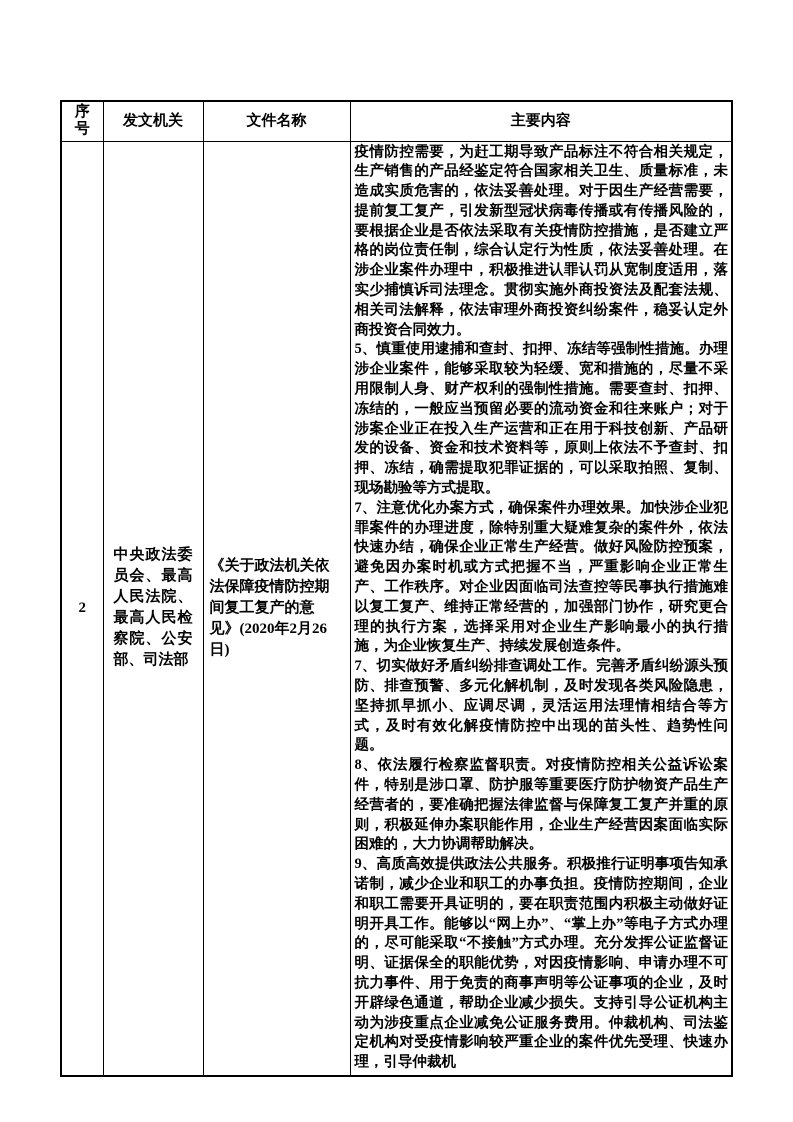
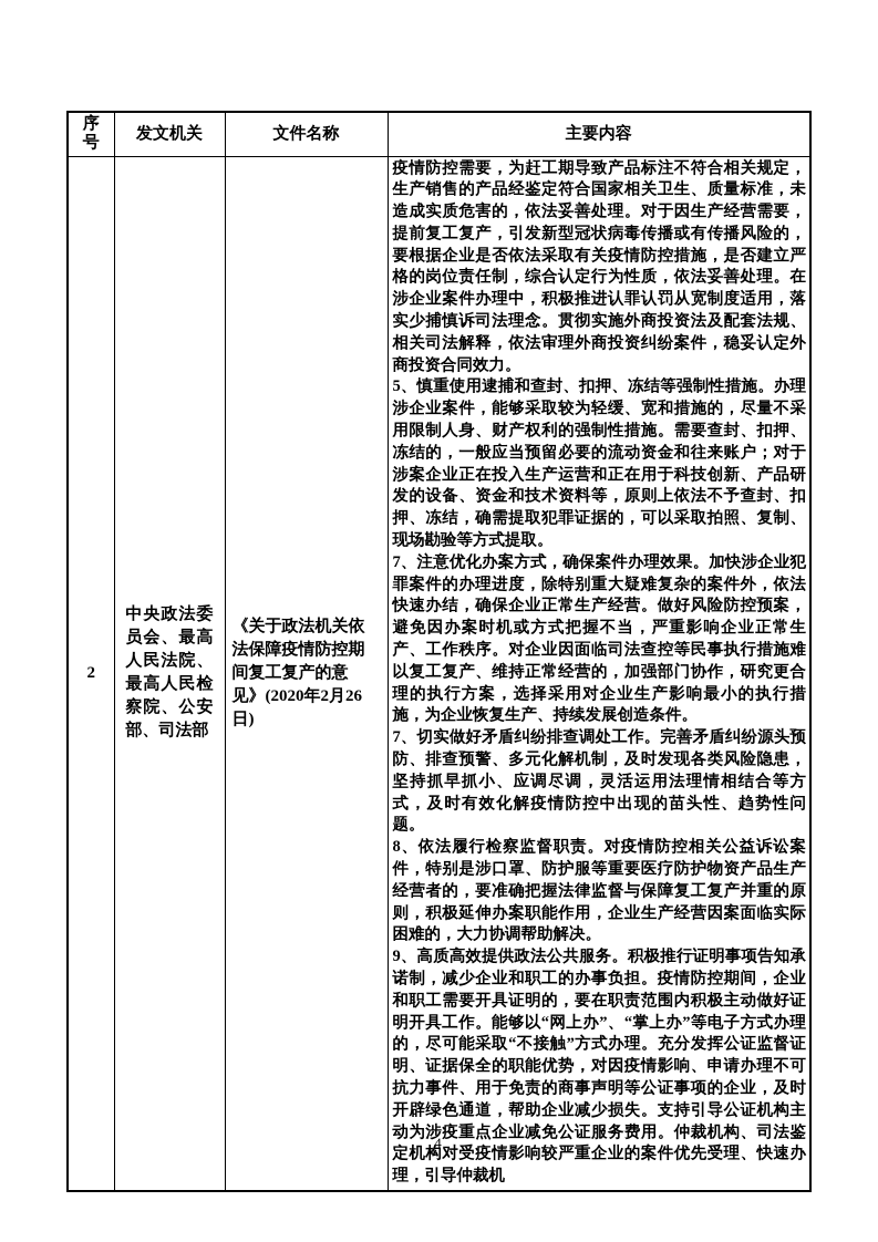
  序号	发文机关	文件名称	主要内容
  2	中央政法委员会、最高人民法院、最高人民检察院、公安部、司法部	《关于政法机关依法保障疫情防控期间复工复产的意见》(2020年2月26日)	疫情防控需要，为赶工期导致产品标注不符合相关规定，生产销售的产品经鉴定符合国家相关卫生、质量标准，未造成实质危害的，依法妥善处理。对于因生产经营需要，提前复工复产，引发新型冠状病毒传播或有传播风险的，要根据企业是否依法采取有关疫情防控措施，是否建立严格的岗位责任制，综合认定行为性质，依法妥善处理。在涉企业案件办理中，积极推进认罪认罚从宽制度适用，落实少捕慎诉司法理念。贯彻实施外商投资法及配套法规、相关司法解释，依法审理外商投资纠纷案件，稳妥认定外商投资合同效力。 5、慎重使用逮捕和查封、扣押、冻结等强制性措施。办理涉企业案件，能够采取较为轻缓、宽和措施的，尽量不采用限制人身、财产权利的强制性措施。需要查封、扣押、冻结的，一般应当预留必要的流动资金和往来账户；对于涉案企业正在投入生产运营和正在用于科技创新、产品研发的设备、资金和技术资料等，原则上依法不予查封、扣押、冻结，确需提取犯罪证据的，可以采取拍照、复制、现场勘验等方式提取。 7、注意优化办案方式，确保案件办理效果。加快涉企业犯罪案件的办理进度，除特别重大疑难复杂的案件外，依法快速办结，确保企业正常生产经营。做好风险防控预案，避免因办案时机或方式把握不当，严重影响企业正常生产、工作秩序。对企业因面临司法查控等民事执行措施难以复工复产、维持正常经营的，加强部门协作，研究更合理的执行方案，选择采用对企业生产影响最小的执行措施，为企业恢复生产、持续发展创造条件。 7、切实做好矛盾纠纷排查调处工作。完善矛盾纠纷源头预防、排查预警、多元化解机制，及时发现各类风险隐患，坚持抓早抓小、应调尽调，灵活运用法理情相结合等方式，及时有效化解疫情防控中出现的苗头性、趋势性问题。 8、依法履行检察监督职责。对疫情防控相关公益诉讼案件，特别是涉口罩、防护服等重要医疗防护物资产品生产经营者的，要准确把握法律监督与保障复工复产并重的原则，积极延伸办案职能作用，企业生产经营因案面临实际困难的，大力协调帮助解决。 9、高质高效提供政法公共服务。积极推行证明事项告知承诺制，减少企业和职工的办事负担。疫情防控期间，企业和职工需要开具证明的，要在职责范围内积极主动做好证明开具工作。能够以“网上办”、“掌上办”等电子方式办理的，尽可能采取“不接触”方式办理。充分发挥公证监督证明、证据保全的职能优势，对因疫情影响、申请办理不可抗力事件、用于免责的商事声明等公证事项的企业，及时开辟绿色通道，帮助企业减少损失。支持引导公证机构主动为涉疫重点企业减免公证服务费用。仲裁机构、司法鉴定机构对受疫情影响较严重企业的案件优先受理、快速办理，引导仲裁机
+ 4
